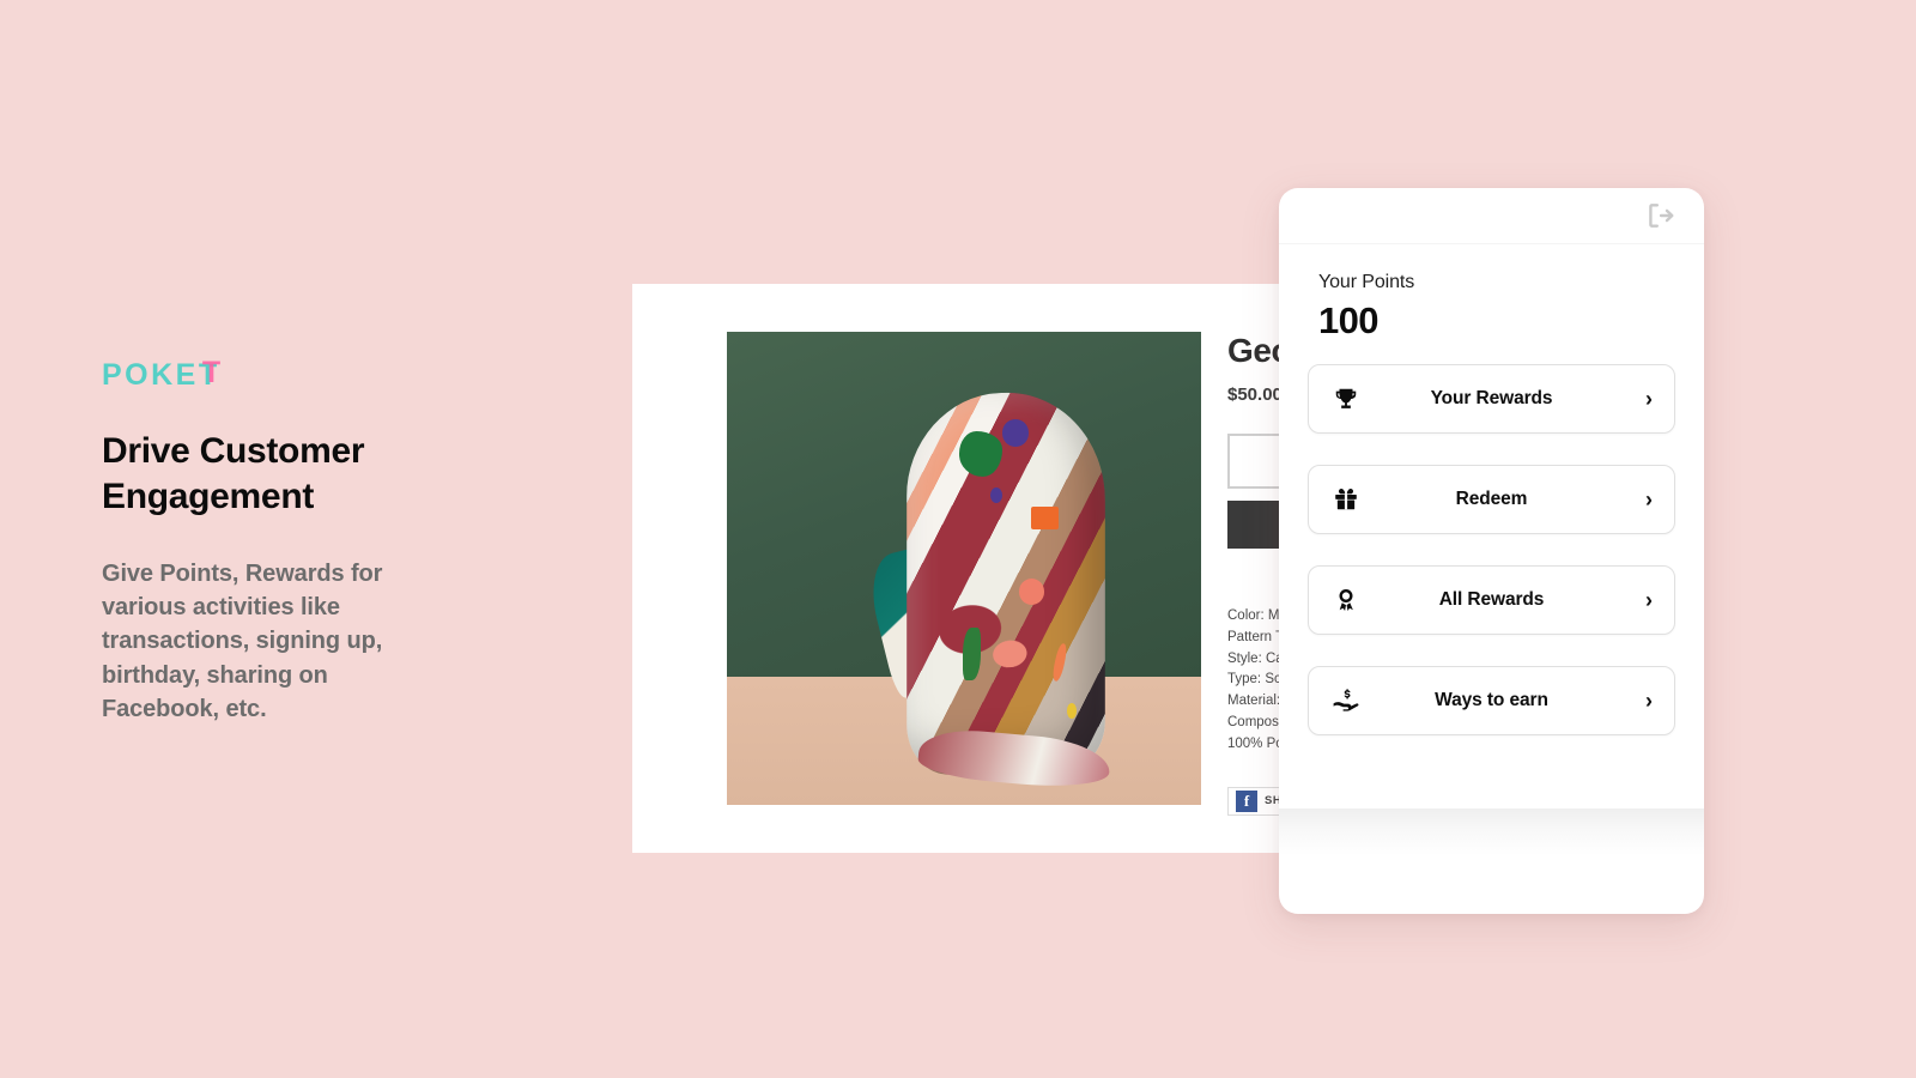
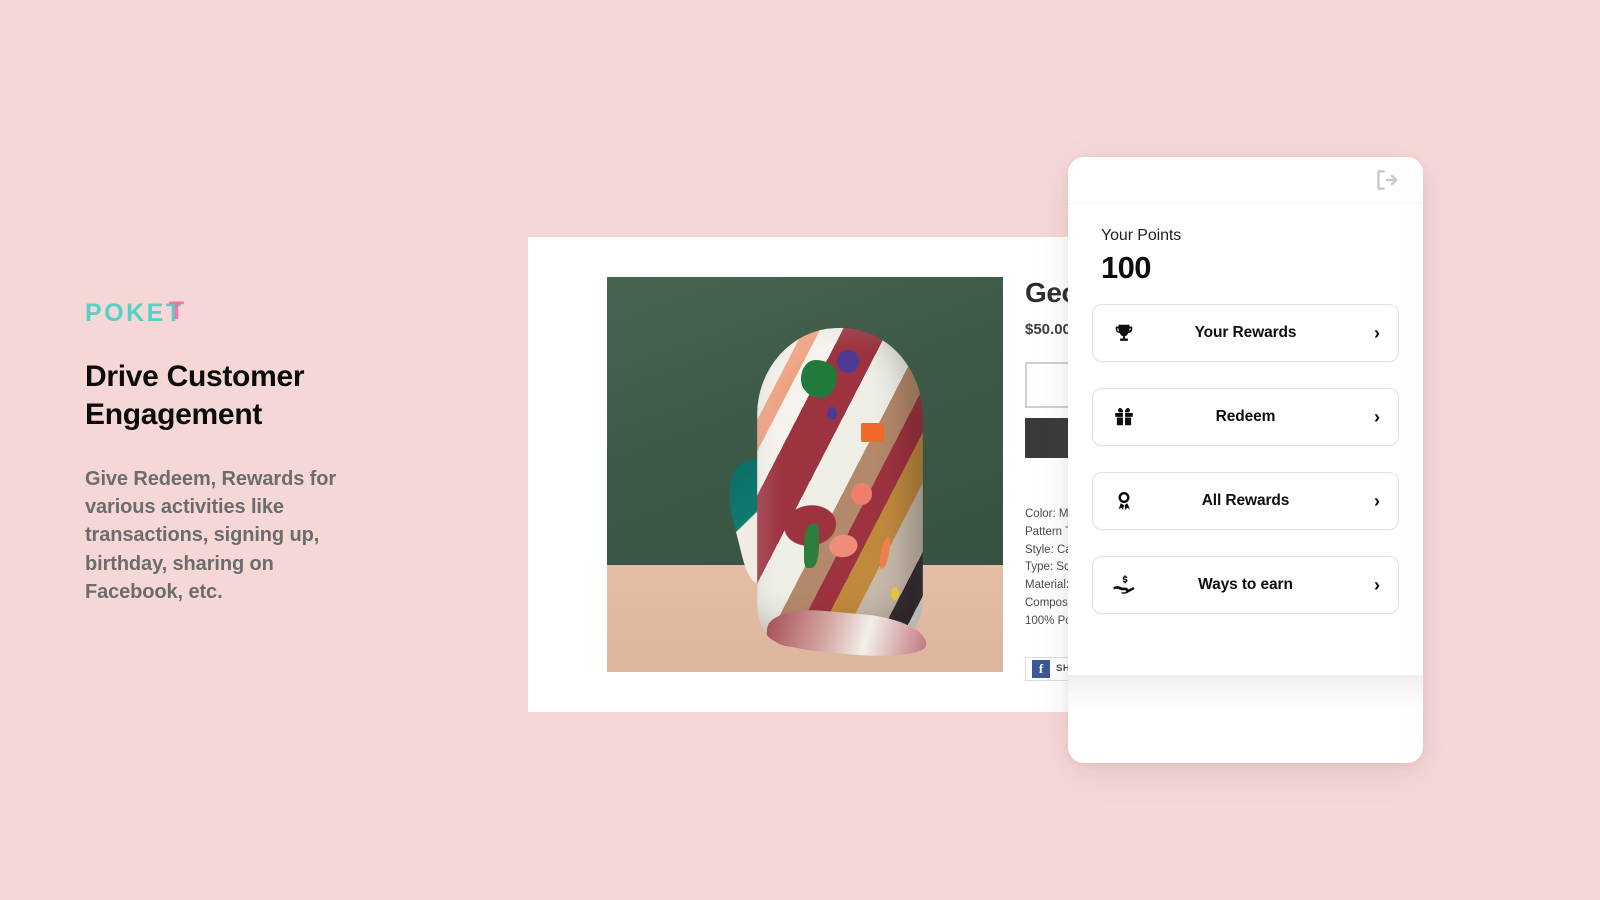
  POKE
  T
  Drive Customer Engagement
- Give Points, Rewards for various activities like transactions, signing up, birthday, sharing on Facebook, etc.
+ Give Redeem, Rewards for various activities like transactions, signing up, birthday, sharing on Facebook, etc.
  $50.00
  Color: M
  Pattern
  Style: C
  Type: Sc
  Material
  Compos
  100% P
  f
  Your Points
  100
  Your Rewards
  ›
  Redeem
  ›
  All Rewards
  ›
  Ways to earn
  ›
